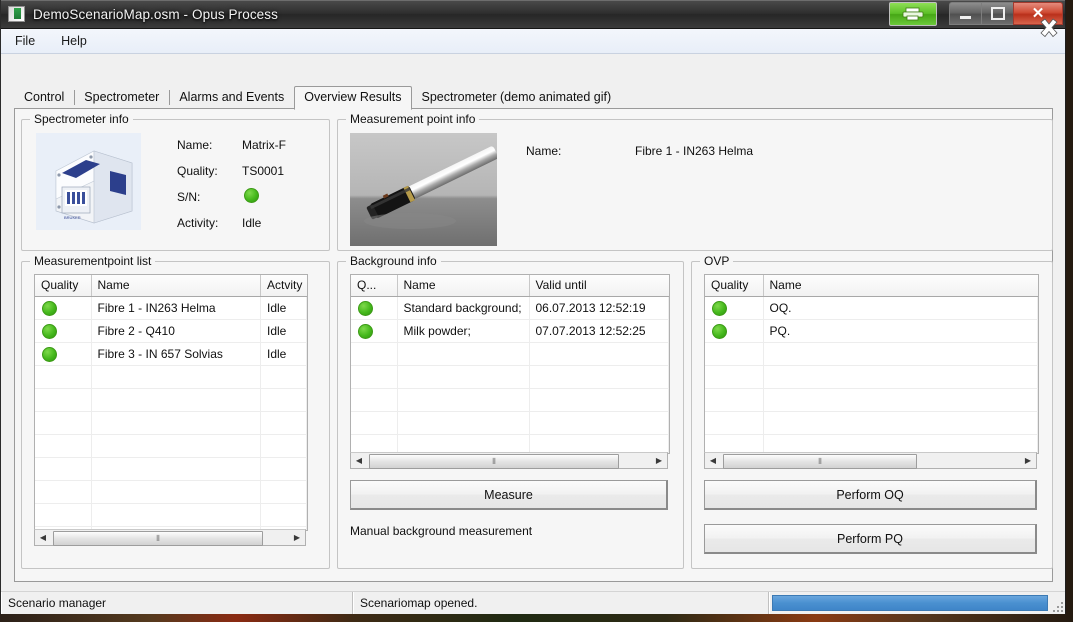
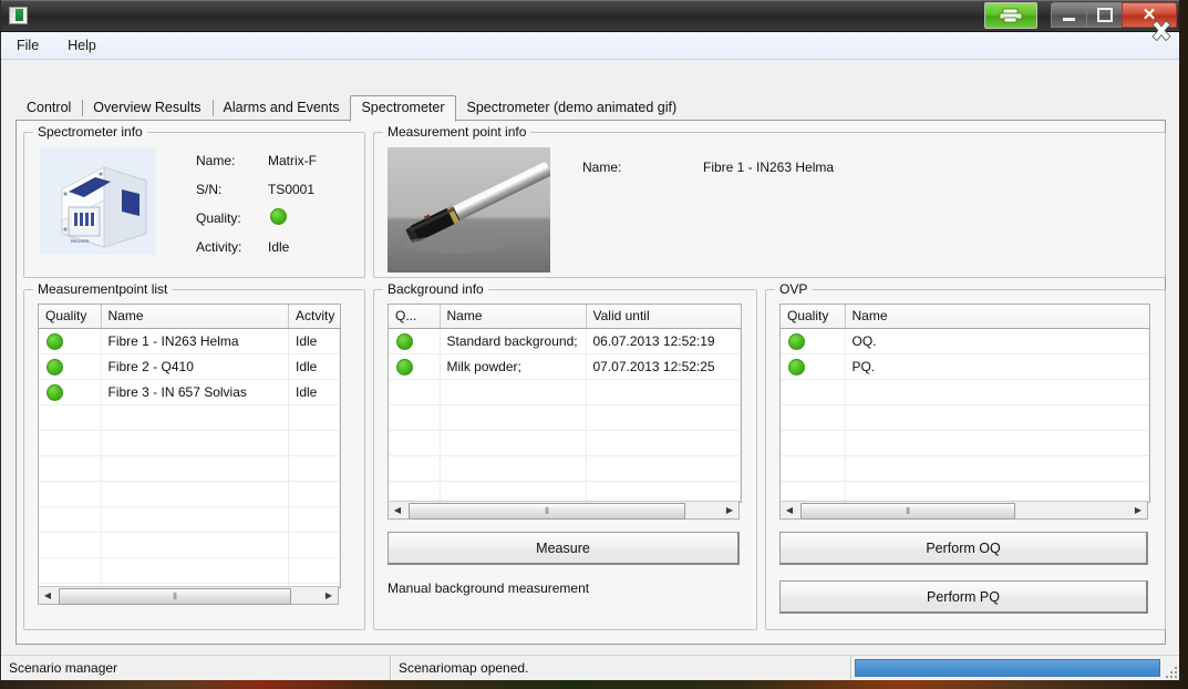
- DemoScenarioMap.osm - Opus Process
  ✕
  File
  Help
  Control
- Spectrometer
+ Overview Results
  Alarms and Events
- Overview Results
+ Spectrometer
  Spectrometer (demo animated gif)
  Spectrometer info
  Name:
  Matrix-F
- Quality:
+ S/N:
  TS0001
- S/N:
+ Quality:
  Activity:
  Idle
  Measurement point info
  Name:
  Fibre 1 - IN263 Helma
  Measurementpoint list
  Quality	Name	Actvity
  	Fibre 1 - IN263 Helma	Idle
  	Fibre 2 - Q410	Idle
  	Fibre 3 - IN 657 Solvias	Idle
  ◀
  ⦀
  ▶
  Background info
  Q...	Name	Valid until
  	Standard background;	06.07.2013 12:52:19
  	Milk powder;	07.07.2013 12:52:25
  ◀
  ⦀
  ▶
  Measure
  Manual background measurement
  OVP
  Quality	Name
  	OQ.
  	PQ.
  ◀
  ⦀
  ▶
  Perform OQ
  Perform PQ
  Scenario manager
  Scenariomap opened.
